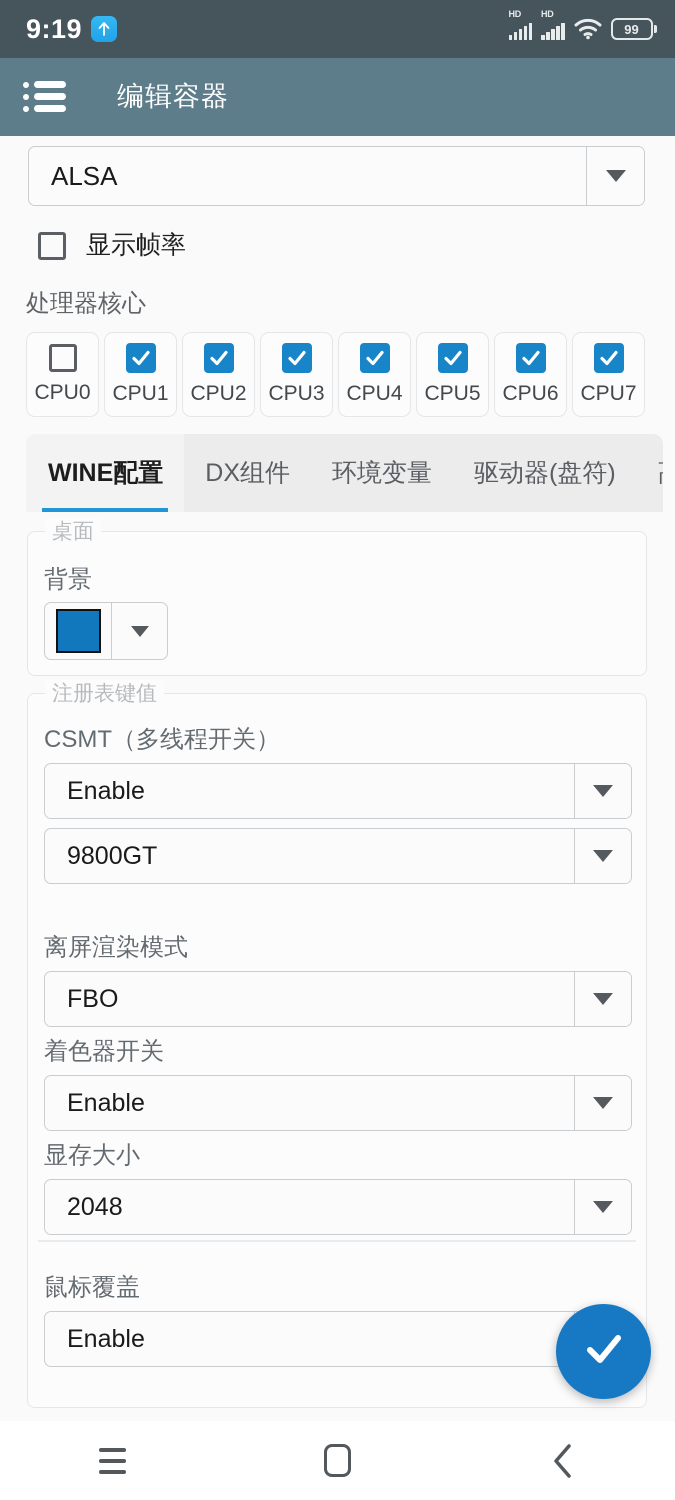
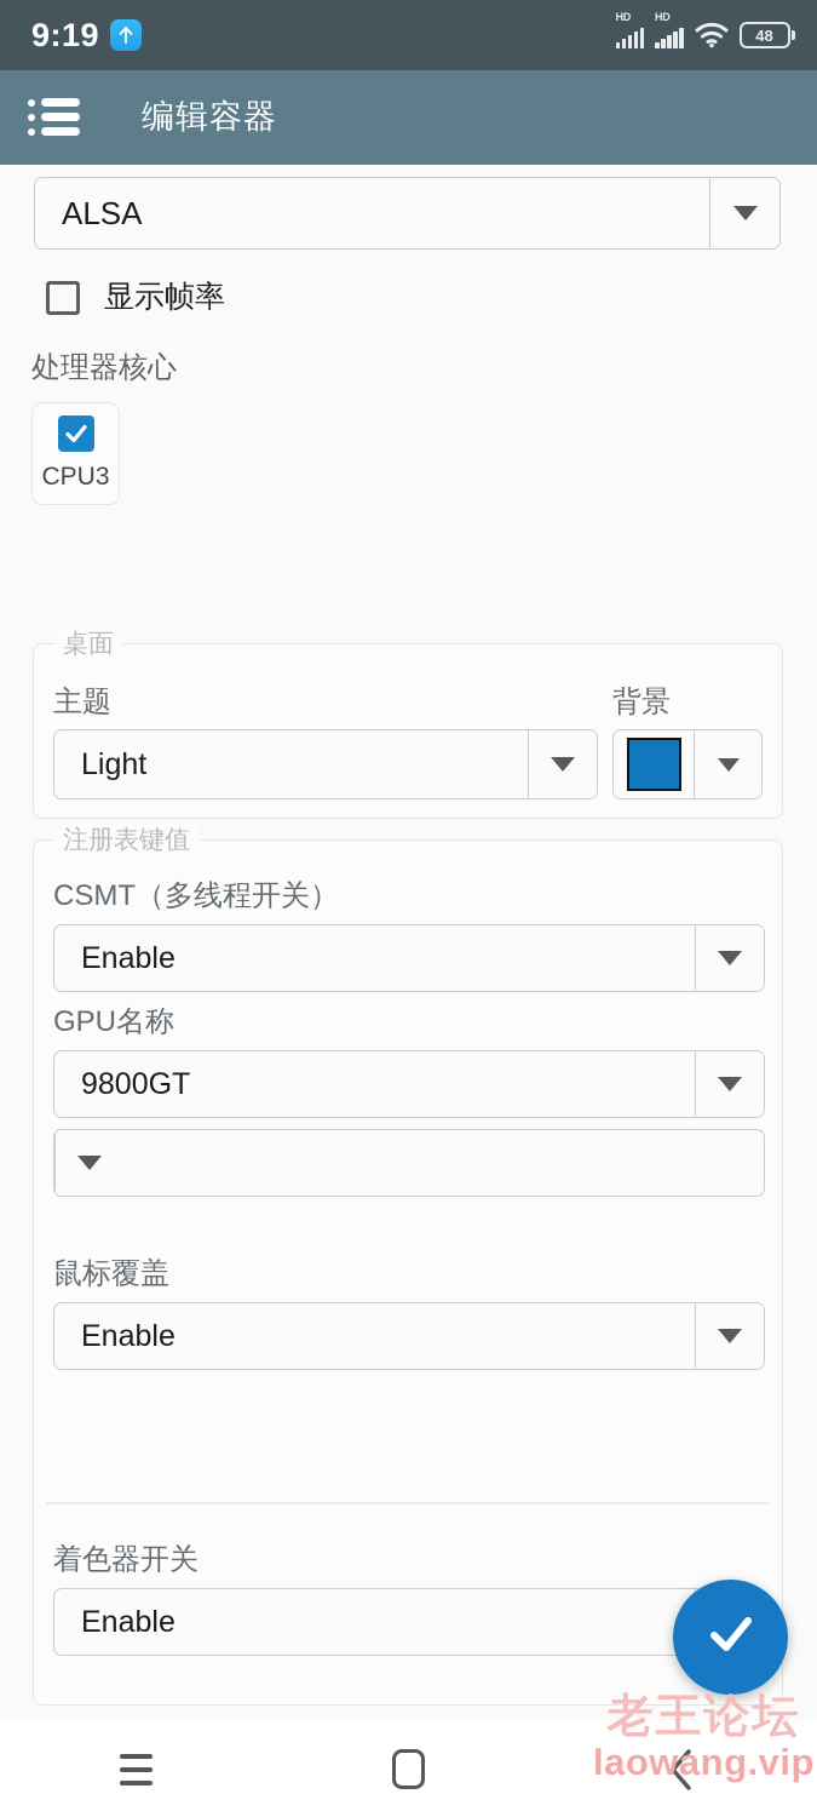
  9:19
  HD
  HD
- 99
+ 48
  编辑容器
  ALSA
  显示帧率
  处理器核心
- CPU0
- CPU1
- CPU2
  CPU3
- CPU4
- CPU5
- CPU6
- CPU7
- WINE配置
- DX组件
- 环境变量
- 驱动器(盘符)
  桌面
+ 主题
+ Light
  背景
  注册表键值
  CSMT（多线程开关）
  Enable
+ GPU名称
  9800GT
- 离屏渲染模式
- FBO
- 着色器开关
+ 鼠标覆盖
  Enable
- 显存大小
- 2048
- 鼠标覆盖
+ 着色器开关
  Enable
+ 老王论坛
+ laowang.vip
